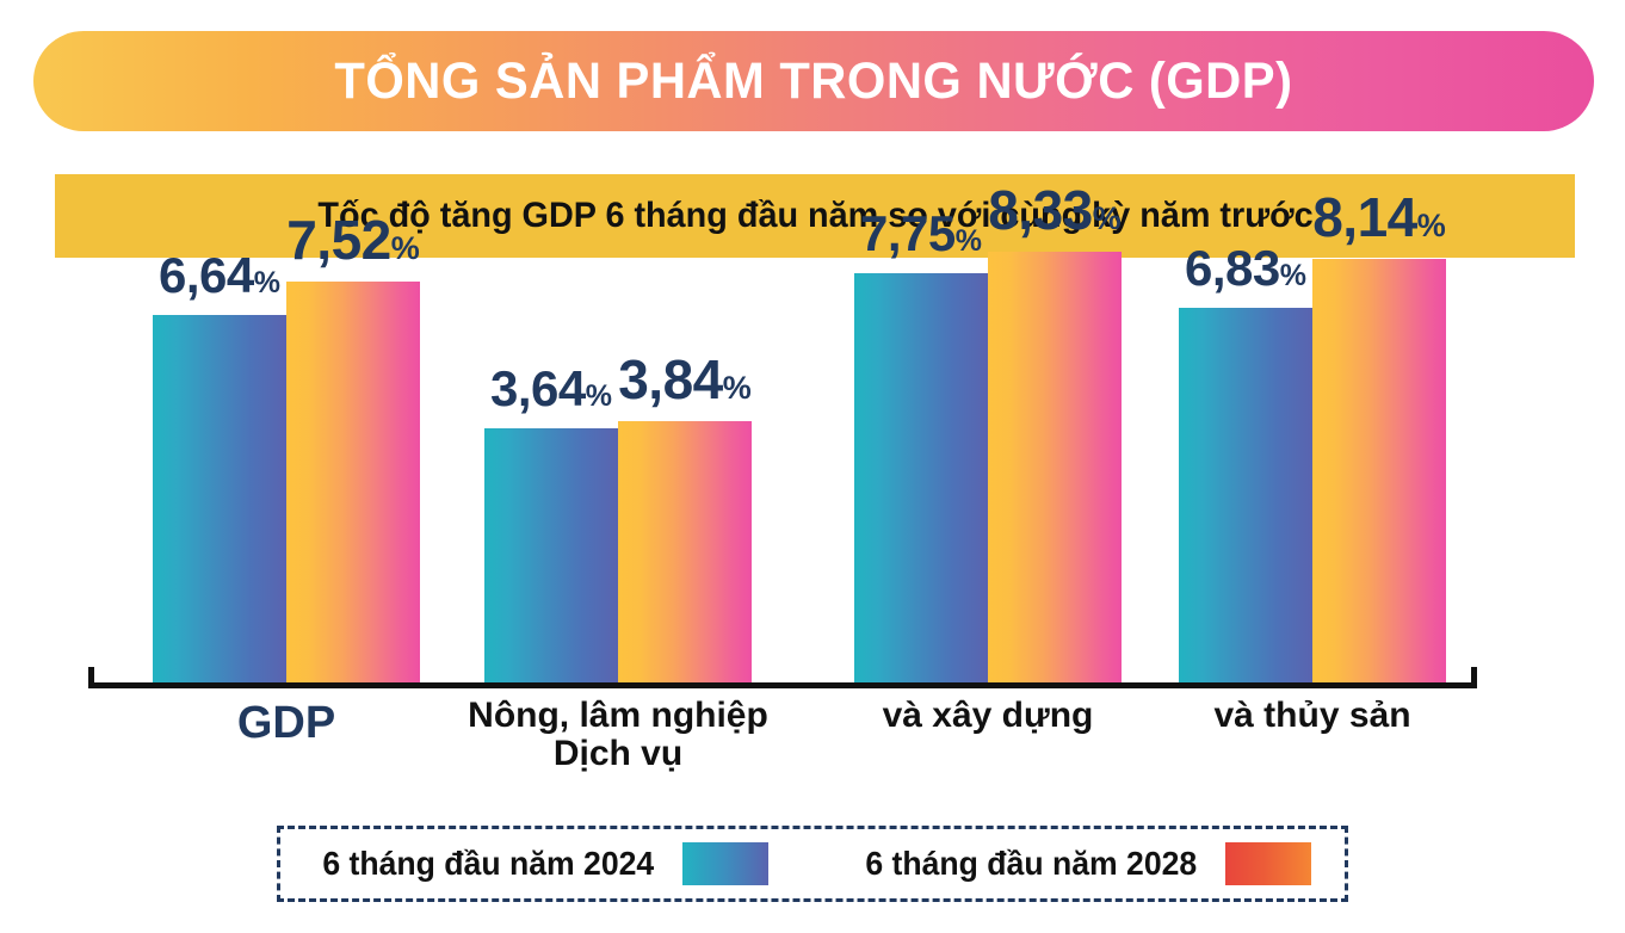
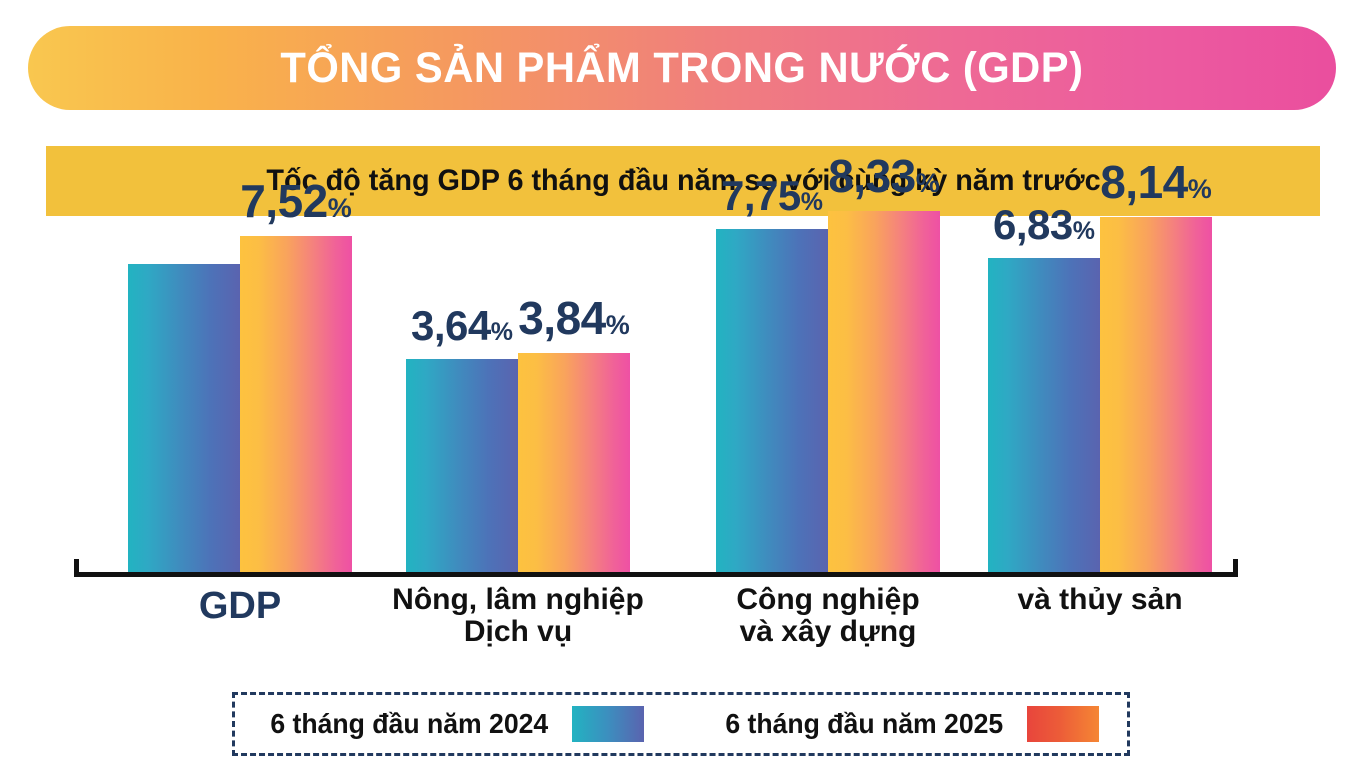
  TỔNG SẢN PHẨM TRONG NƯỚC (GDP)
  Tốc độ tăng GDP 6 tháng đầu năm so với cùng kỳ năm trước
- 6,64%
  3,64%
  7,75%
  6,83%
  7,52%
  3,84%
  8,33%
  8,14%
  GDP
  Nông, lâm nghiệp
  Dịch vụ
+ Công nghiệp
  và xây dựng
  và thủy sản
  6 tháng đầu năm 2024
- 6 tháng đầu năm 2028
+ 6 tháng đầu năm 2025
